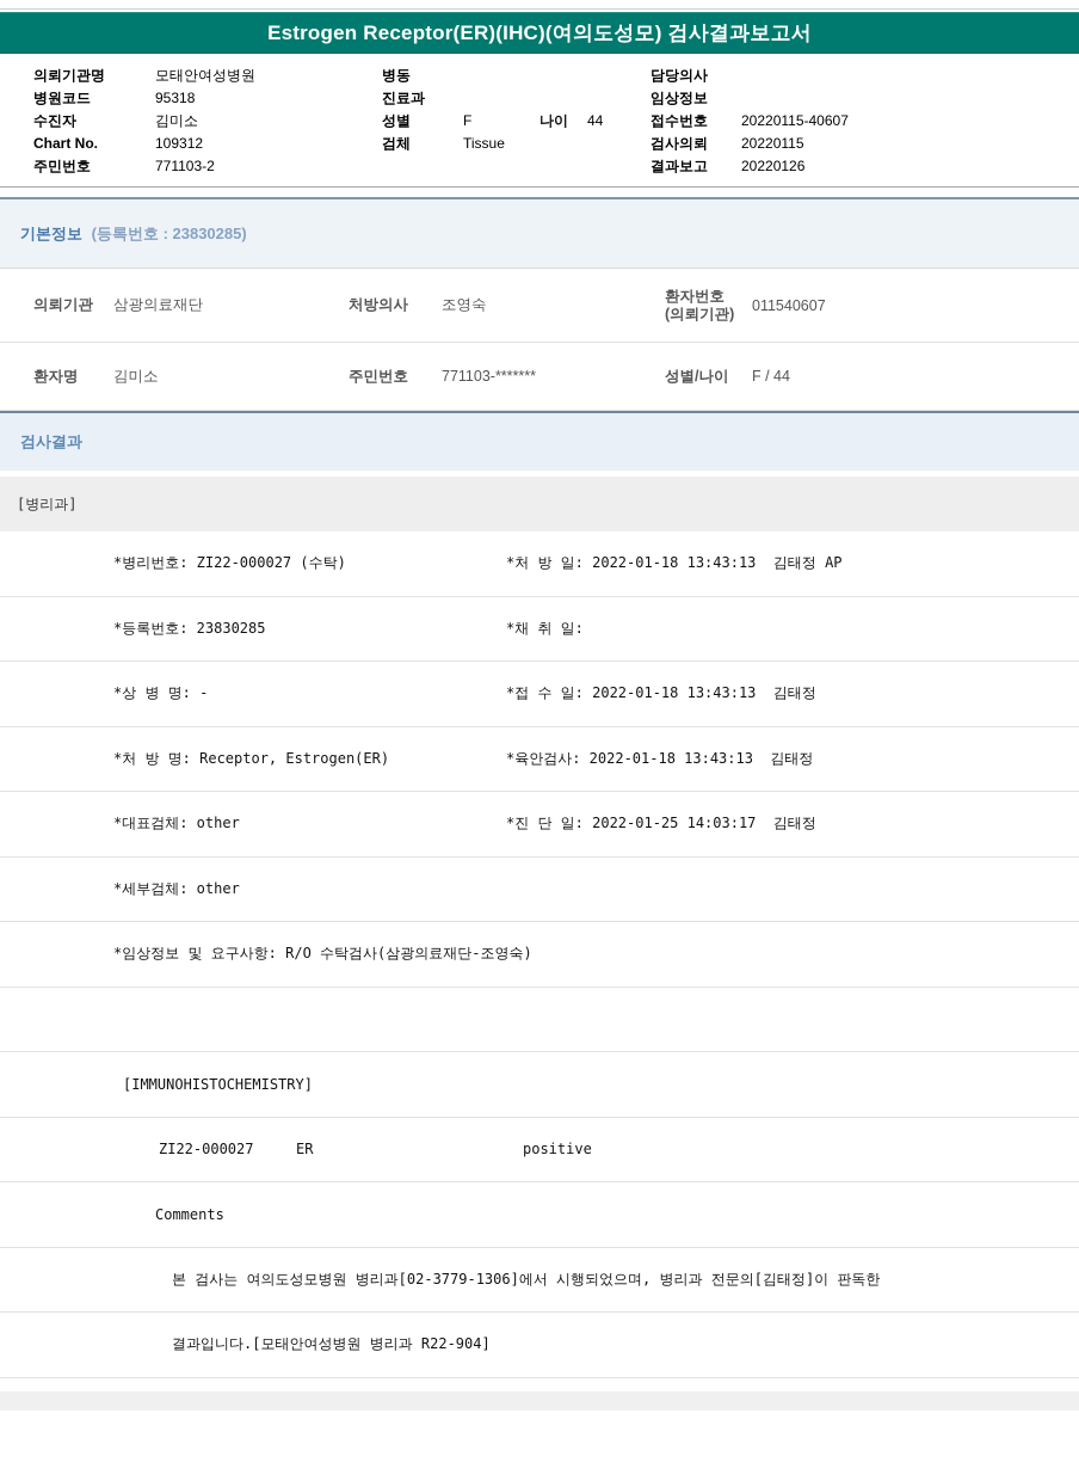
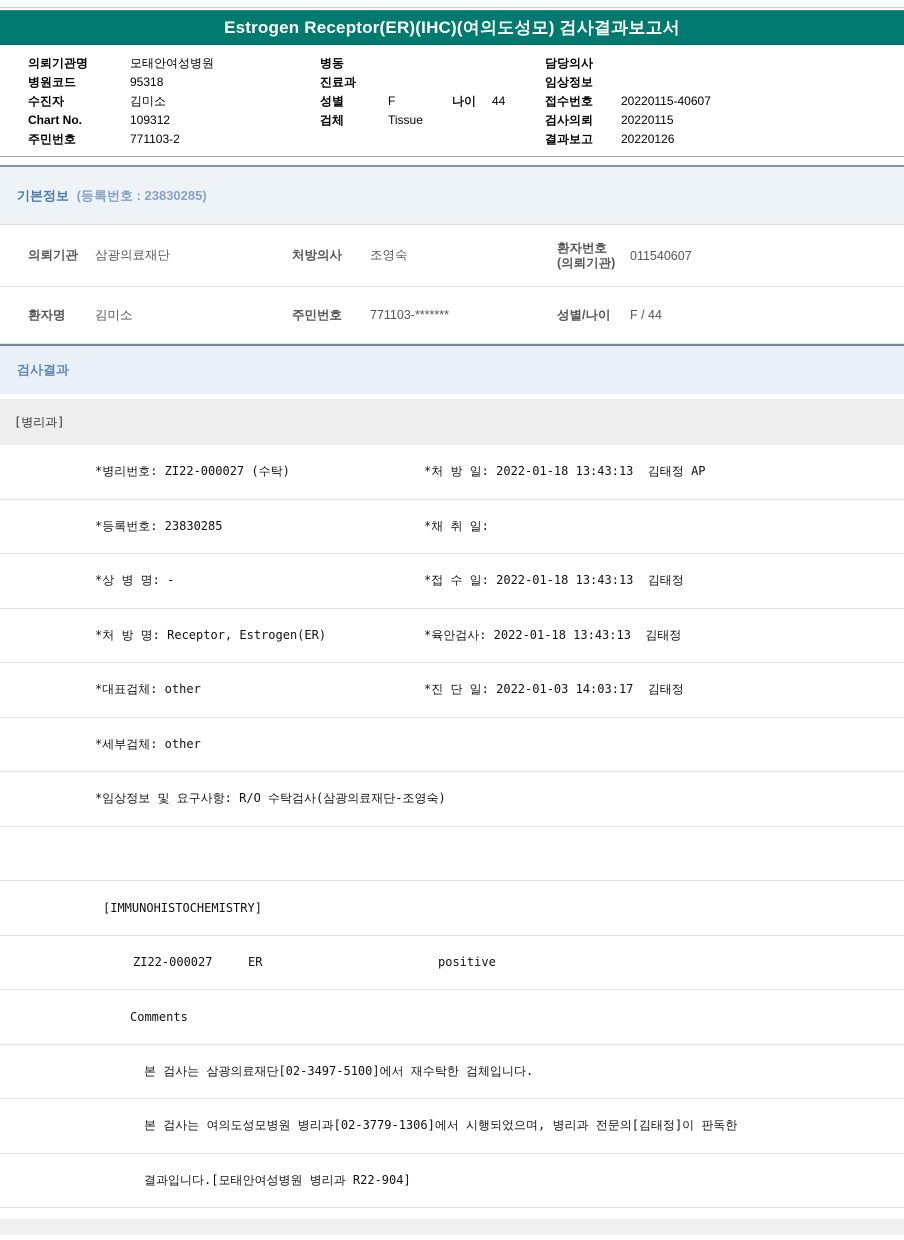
  Estrogen Receptor(ER)(IHC)(여의도성모) 검사결과보고서
  의뢰기관명 모태안여성병원
  병원코드 95318
  수진자 김미소
  Chart No. 109312
  주민번호 771103-2
  병동
  진료과
  성별 F 나이 44
  검체 Tissue
  담당의사
  임상정보
  접수번호 20220115-40607
  검사의뢰 20220115
  결과보고 20220126
  기본정보 (등록번호 : 23830285)
  의뢰기관
  삼광의료재단
  처방의사
  조영숙
  환자번호
  (의뢰기관)
  011540607
  환자명
  김미소
  주민번호
  771103-*******
  성별/나이
  F / 44
  검사결과
  [병리과]
  *병리번호: ZI22-000027 (수탁)
  *처 방 일: 2022-01-18 13:43:13 김태정 AP
  *등록번호: 23830285
  *채 취 일:
  *상 병 명: -
  *접 수 일: 2022-01-18 13:43:13 김태정
  *처 방 명: Receptor, Estrogen(ER)
  *육안검사: 2022-01-18 13:43:13 김태정
  *대표검체: other
- *진 단 일: 2022-01-25 14:03:17 김태정
+ *진 단 일: 2022-01-03 14:03:17 김태정
  *세부검체: other
  *임상정보 및 요구사항: R/O 수탁검사(삼광의료재단-조영숙)
  [IMMUNOHISTOCHEMISTRY]
  ZI22-000027
  ER
  positive
  Comments
+ 본 검사는 삼광의료재단[02-3497-5100]에서 재수탁한 검체입니다.
  본 검사는 여의도성모병원 병리과[02-3779-1306]에서 시행되었으며, 병리과 전문의[김태정]이 판독한
  결과입니다.[모태안여성병원 병리과 R22-904]
